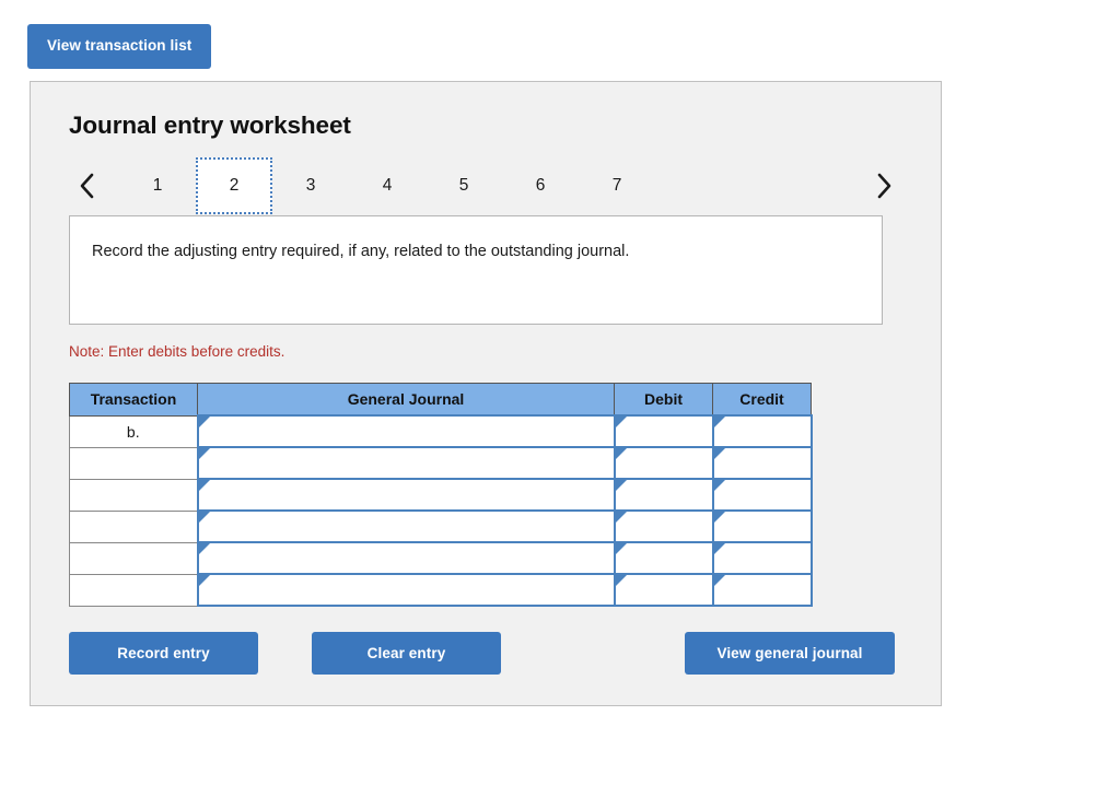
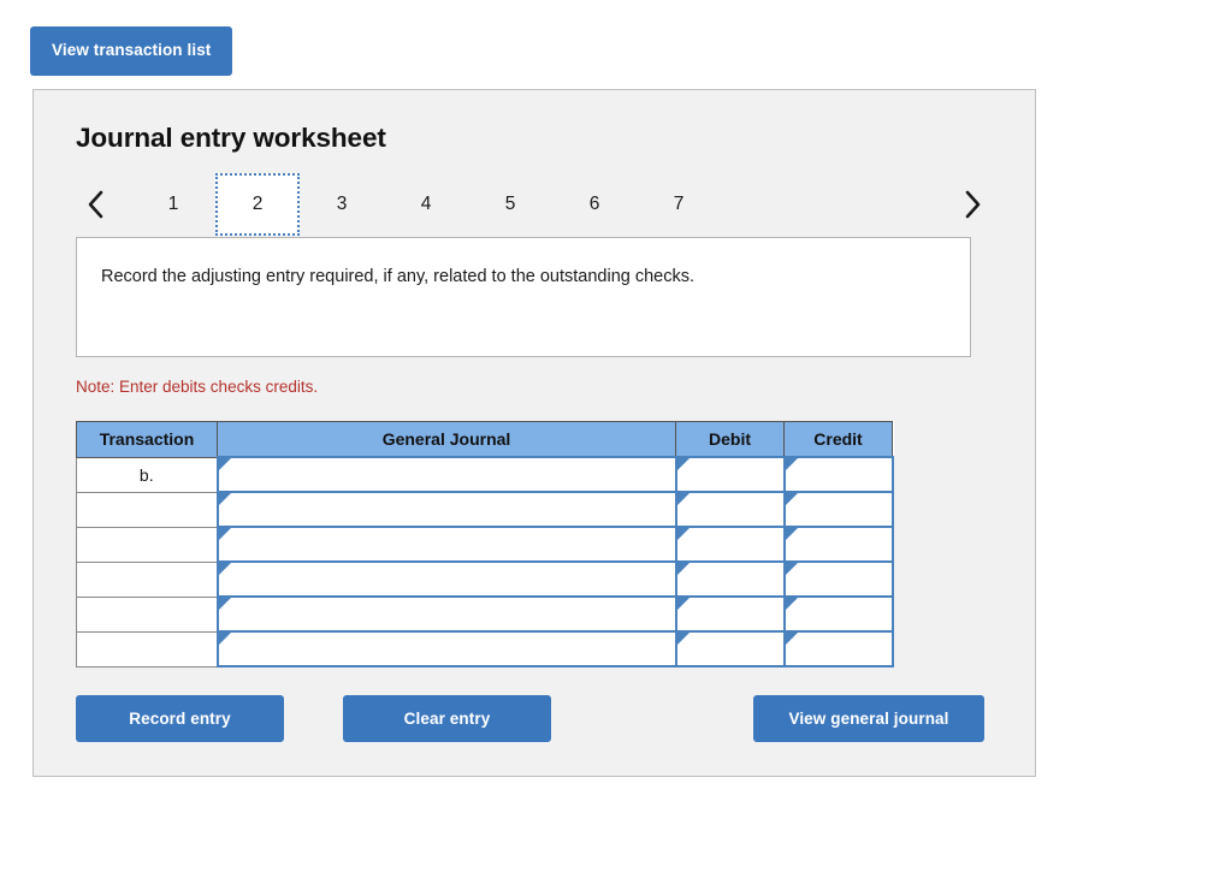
  View transaction list
  Journal entry worksheet
  1
  2
  3
  4
  5
  6
  7
- Record the adjusting entry required, if any, related to the outstanding journal.
+ Record the adjusting entry required, if any, related to the outstanding checks.
- Note: Enter debits before credits.
+ Note: Enter debits checks credits.
  Transaction	General Journal	Debit	Credit
  b.
  Record entry
  Clear entry
  View general journal
